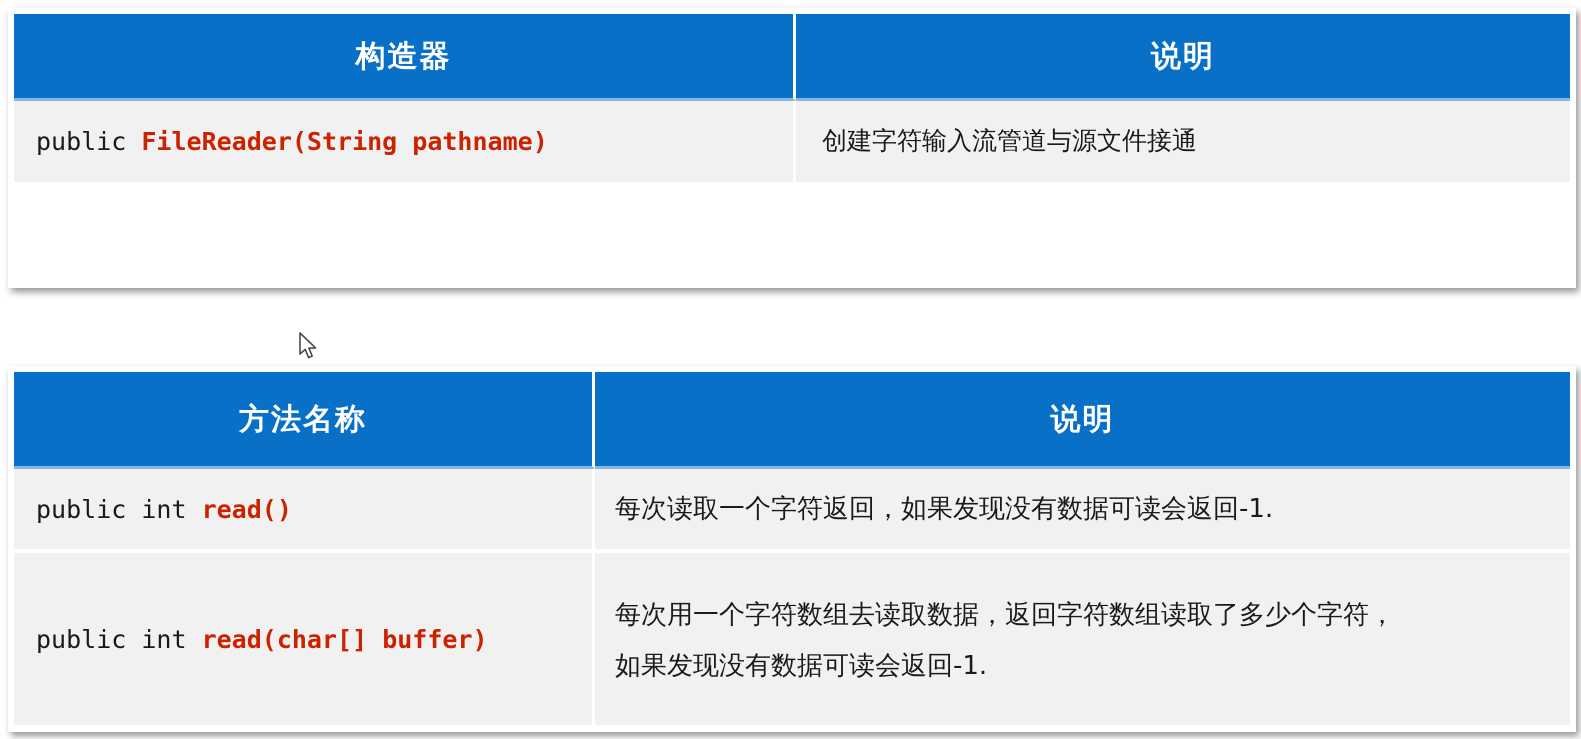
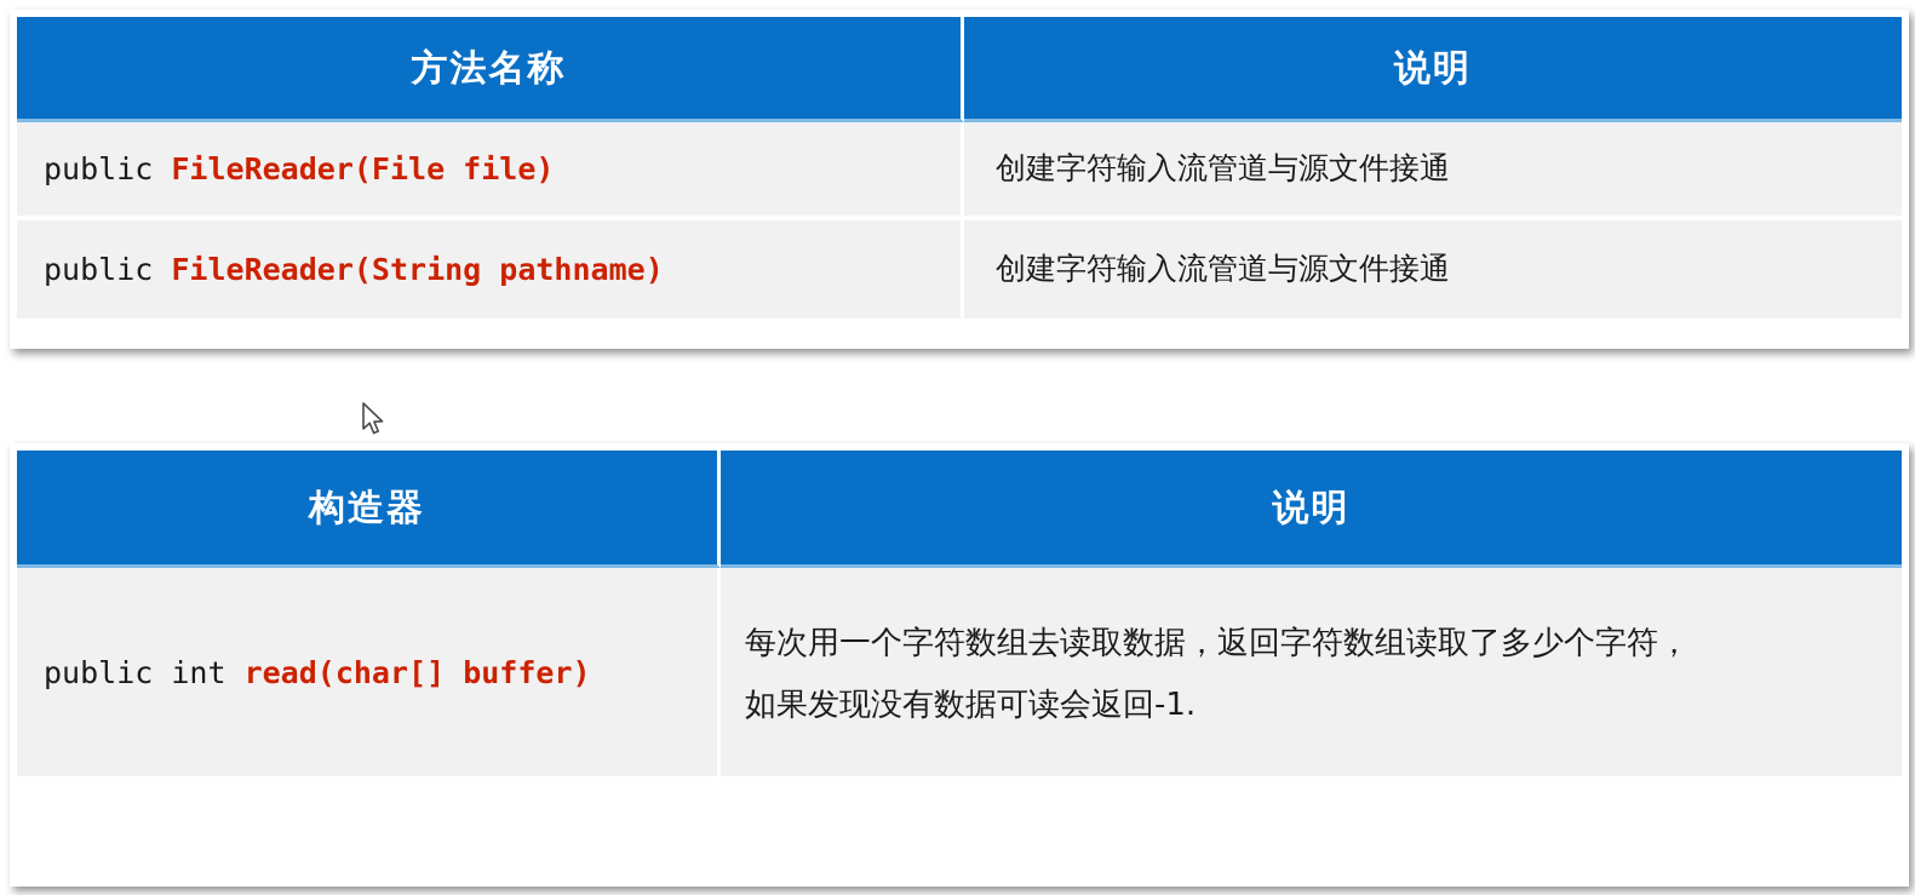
- 构造器	说明
+ 方法名称	说明
+ public FileReader(File file)	创建字符输入流管道与源文件接通
  public FileReader(String pathname)	创建字符输入流管道与源文件接通
- 方法名称	说明
+ 构造器	说明
- public int read()	每次读取一个字符返回，如果发现没有数据可读会返回-1.
  public int read(char[] buffer)	每次用一个字符数组去读取数据，返回字符数组读取了多少个字符，如果发现没有数据可读会返回-1.
